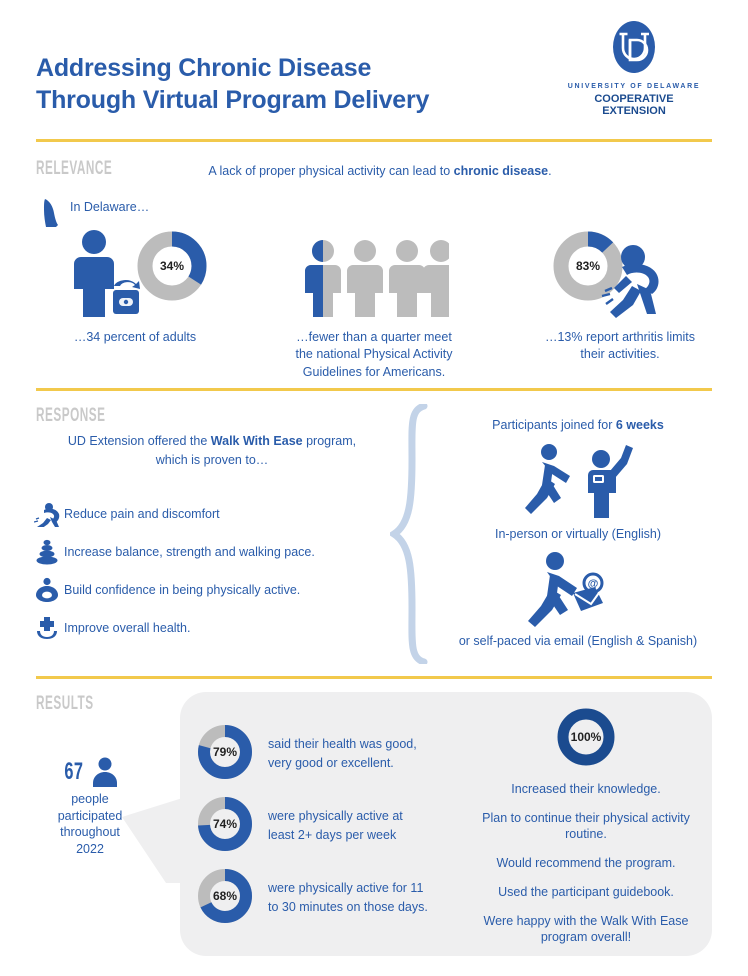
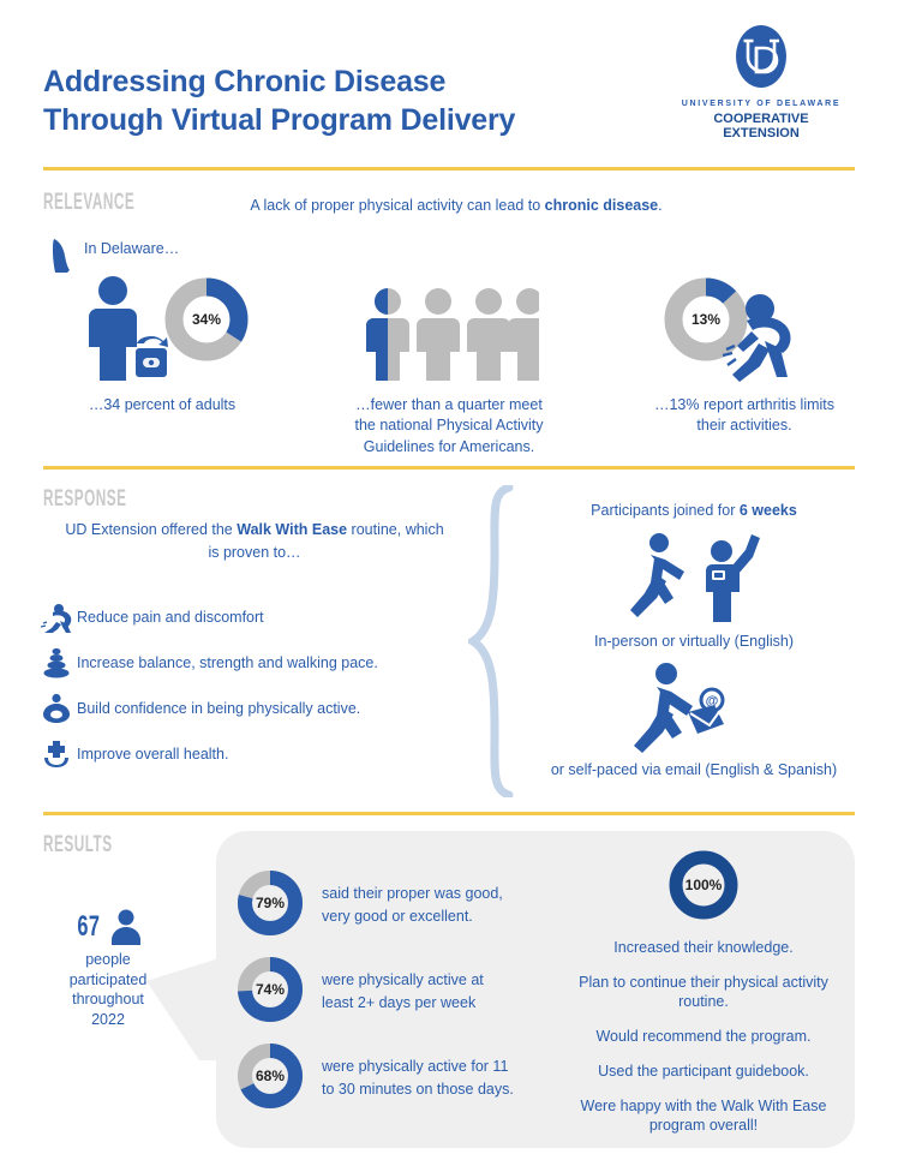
  Addressing Chronic Disease
  Through Virtual Program Delivery
  COOPERATIVE
  EXTENSION
  RELEVANCE
  A lack of proper physical activity can lead to chronic disease.
  In Delaware…
  34%
  …34 percent of adults
  …fewer than a quarter meet
  the national Physical Activity
  Guidelines for Americans.
- 83%
+ 13%
  …13% report arthritis limits
  their activities.
  RESPONSE
- UD Extension offered the Walk With Ease program, which is proven to…
+ UD Extension offered the Walk With Ease routine, which is proven to…
  Reduce pain and discomfort
  Increase balance, strength and walking pace.
  Build confidence in being physically active.
  Improve overall health.
  Participants joined for 6 weeks
  In-person or virtually (English)
  @
  or self-paced via email (English & Spanish)
  RESULTS
  67
  people
  participated
  throughout
  2022
  79%
- said their health was good,
+ said their proper was good,
  very good or excellent.
  74%
  were physically active at
  least 2+ days per week
  68%
  were physically active for 11
  to 30 minutes on those days.
  100%
  Increased their knowledge.
  Plan to continue their physical activity routine.
  Would recommend the program.
  Used the participant guidebook.
  Were happy with the Walk With Ease program overall!
